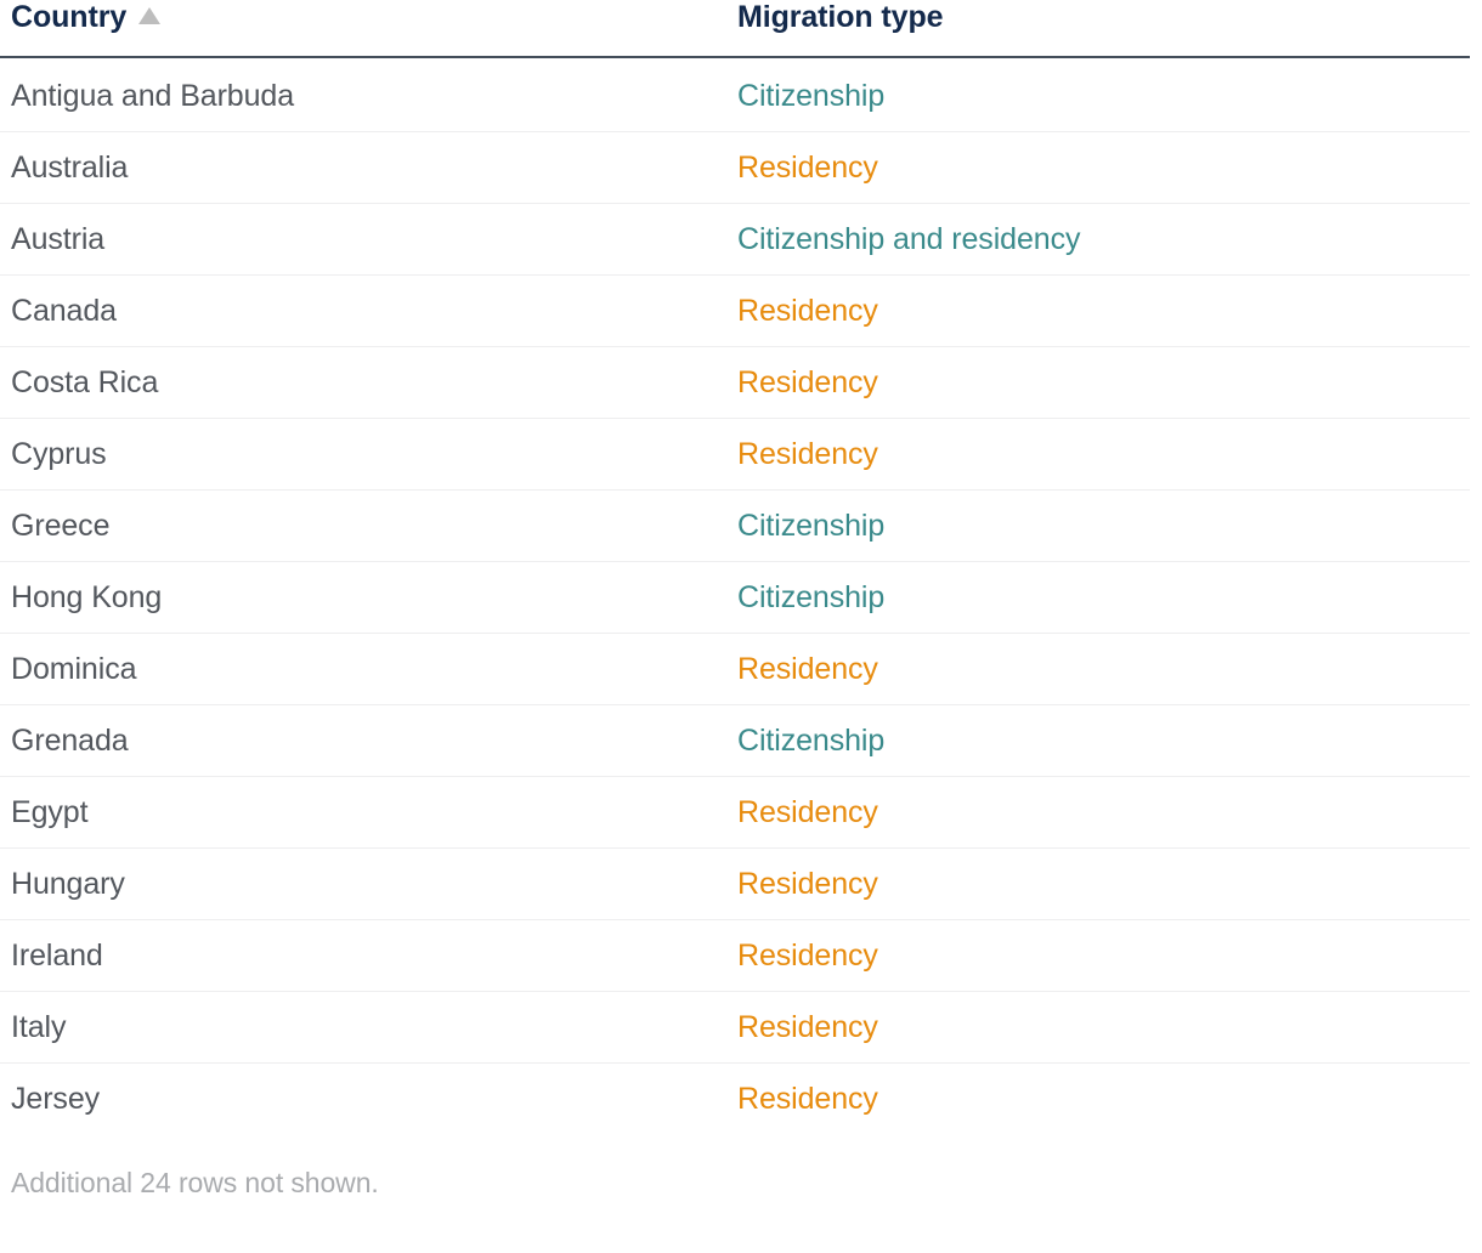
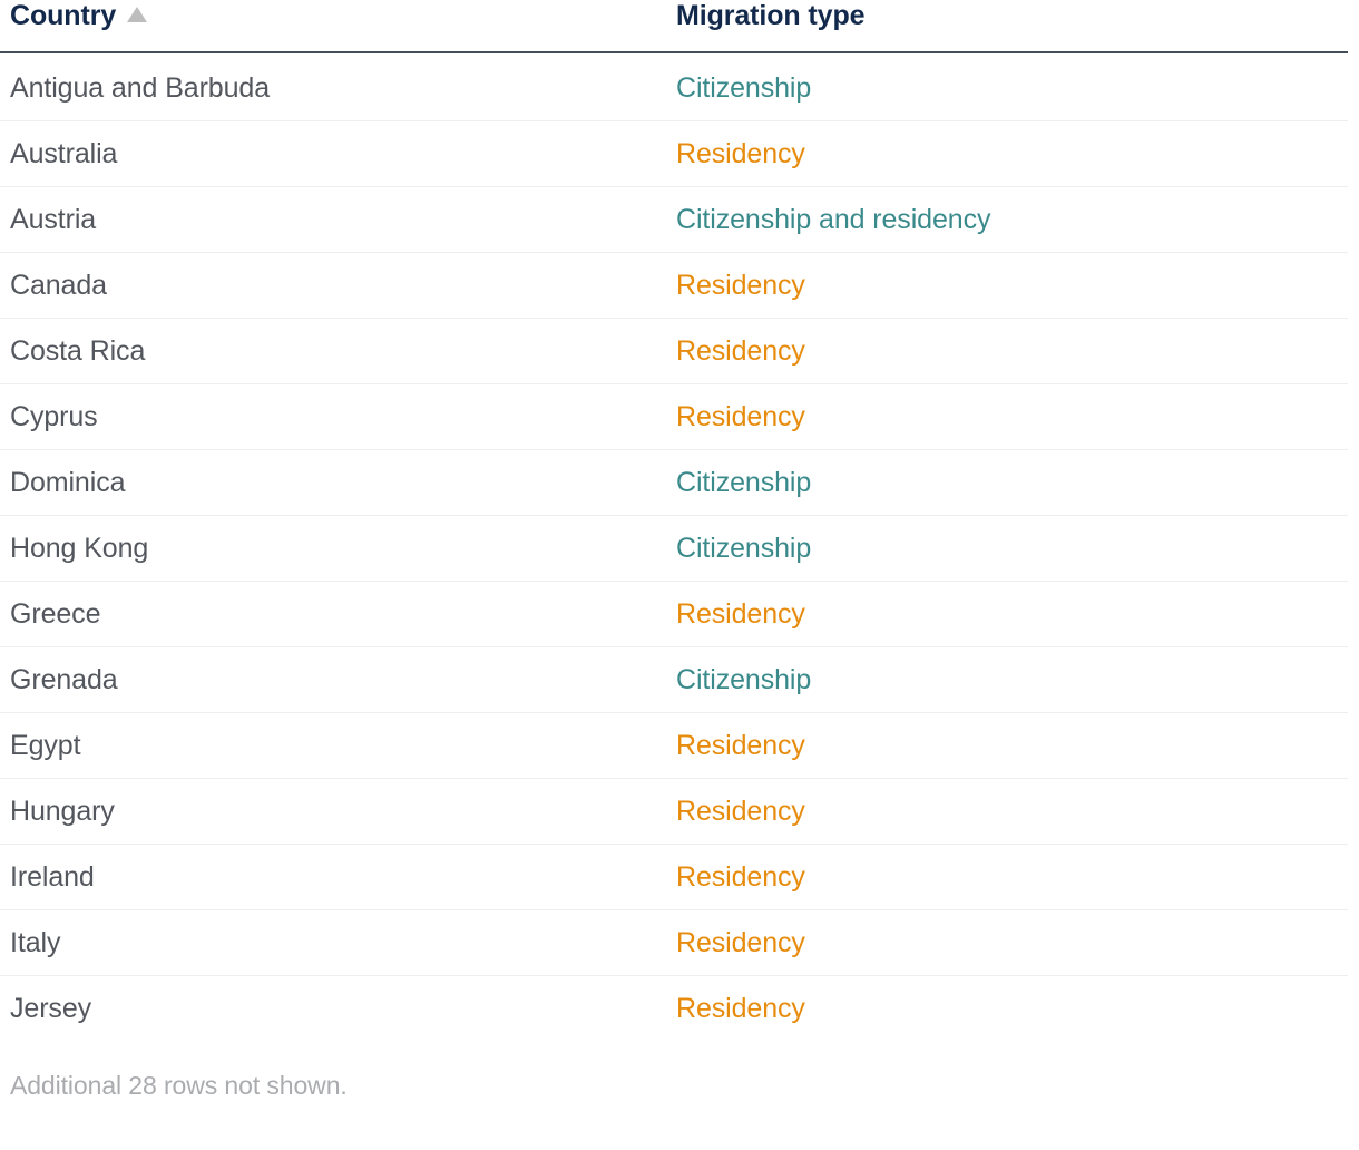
  Country	Migration type
  Antigua and Barbuda	Citizenship
  Australia	Residency
  Austria	Citizenship and residency
  Canada	Residency
  Costa Rica	Residency
  Cyprus	Residency
- Greece	Citizenship
+ Dominica	Citizenship
  Hong Kong	Citizenship
- Dominica	Residency
+ Greece	Residency
  Grenada	Citizenship
  Egypt	Residency
  Hungary	Residency
  Ireland	Residency
  Italy	Residency
  Jersey	Residency
- Additional 24 rows not shown.
+ Additional 28 rows not shown.
